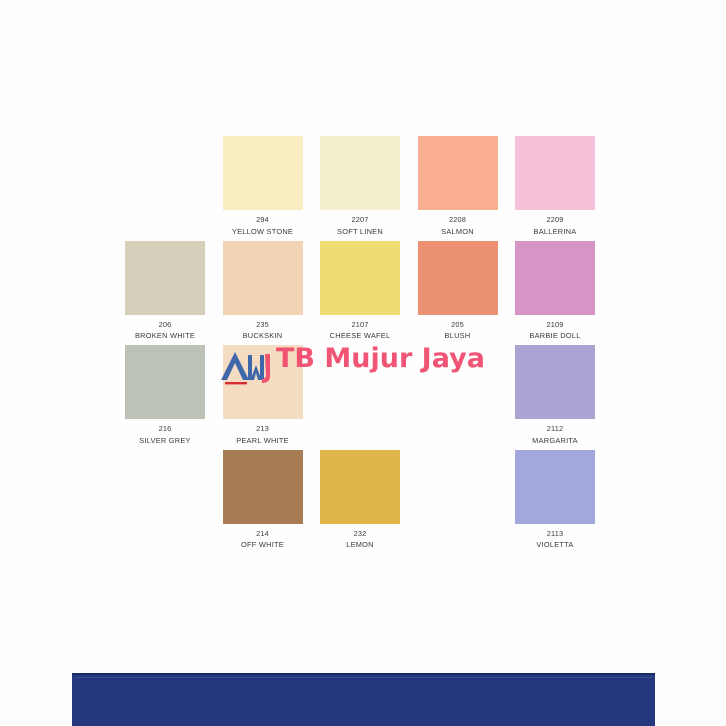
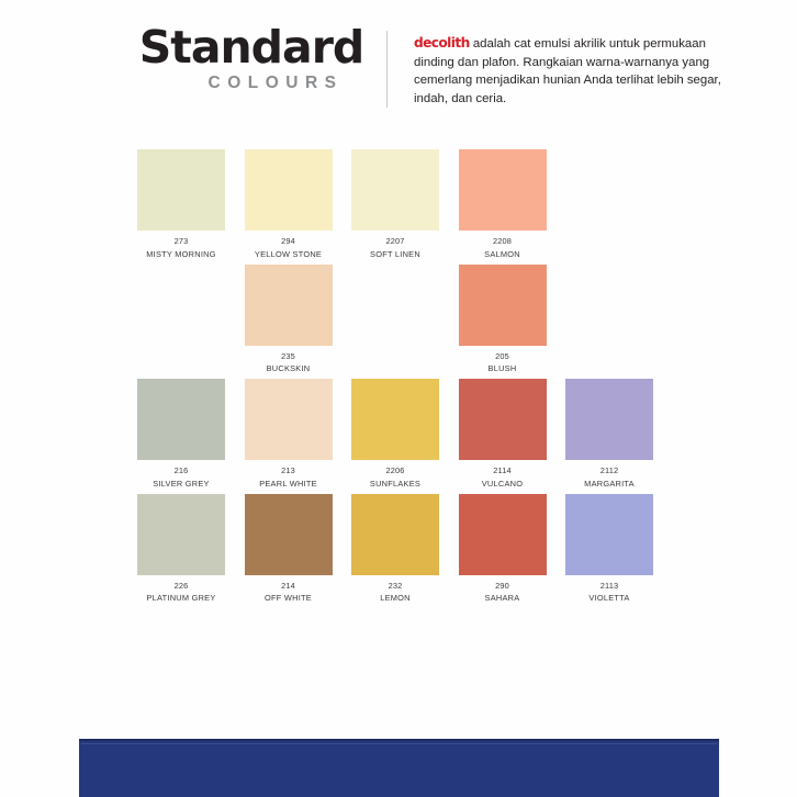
+ Standard
+ COLOURS
+ decolith adalah cat emulsi akrilik untuk permukaan dinding dan plafon. Rangkaian warna-warnanya yang cemerlang menjadikan hunian Anda terlihat lebih segar, indah, dan ceria.
+ 273
+ MISTY MORNING
  294
  YELLOW STONE
  2207
  SOFT LINEN
  2208
  SALMON
- 2209
- BALLERINA
- 206
- BROKEN WHITE
  235
  BUCKSKIN
- 2107
- CHEESE WAFEL
  205
  BLUSH
- 2109
- BARBIE DOLL
  216
  SILVER GREY
  213
  PEARL WHITE
+ 2206
+ SUNFLAKES
+ 2114
+ VULCANO
  2112
  MARGARITA
+ 226
+ PLATINUM GREY
  214
  OFF WHITE
  232
  LEMON
+ 290
+ SAHARA
  2113
  VIOLETTA
- TB Mujur Jaya
